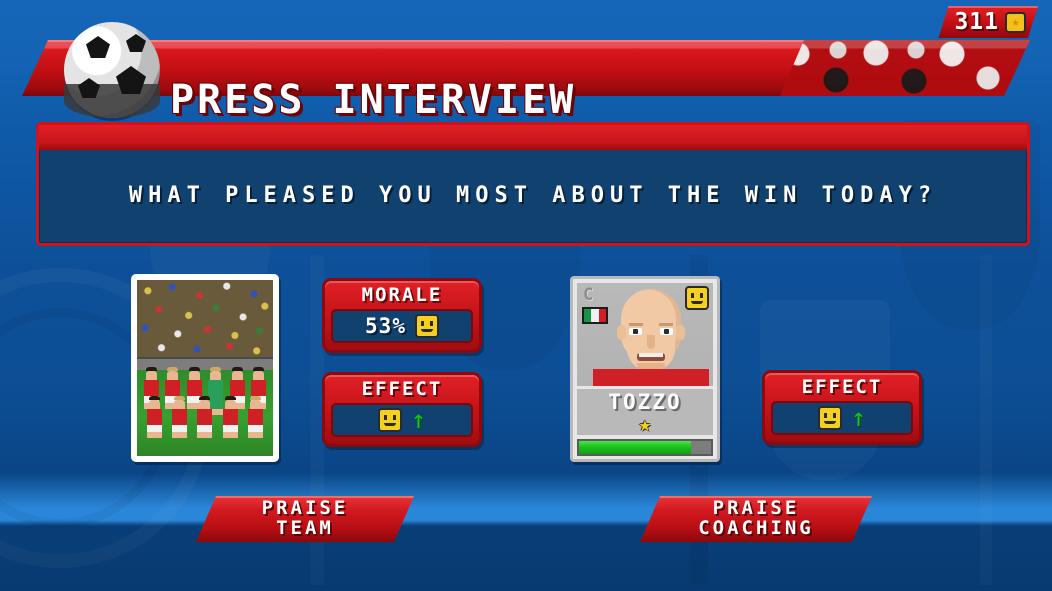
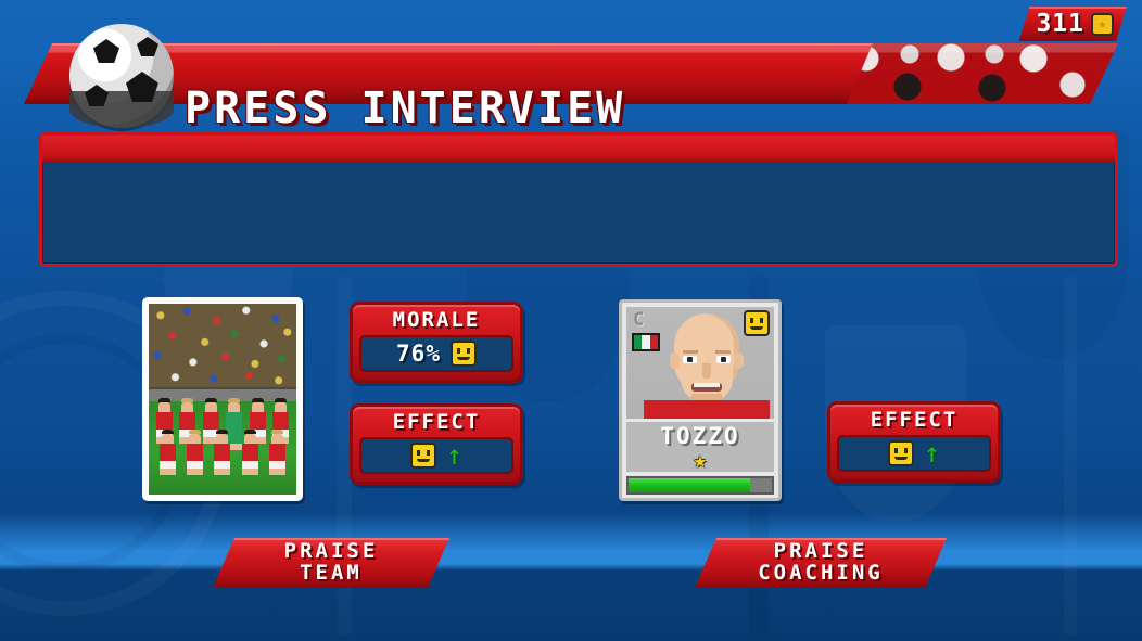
  PRESS INTERVIEW
  311
  ★
- WHAT PLEASED YOU MOST ABOUT THE WIN TODAY?
  MORALE
- 53%
+ 76%
  EFFECT
  ↑
  C
  TOZZO
  ★
  EFFECT
  ↑
  PRAISE
  TEAM
  PRAISE
  COACHING
